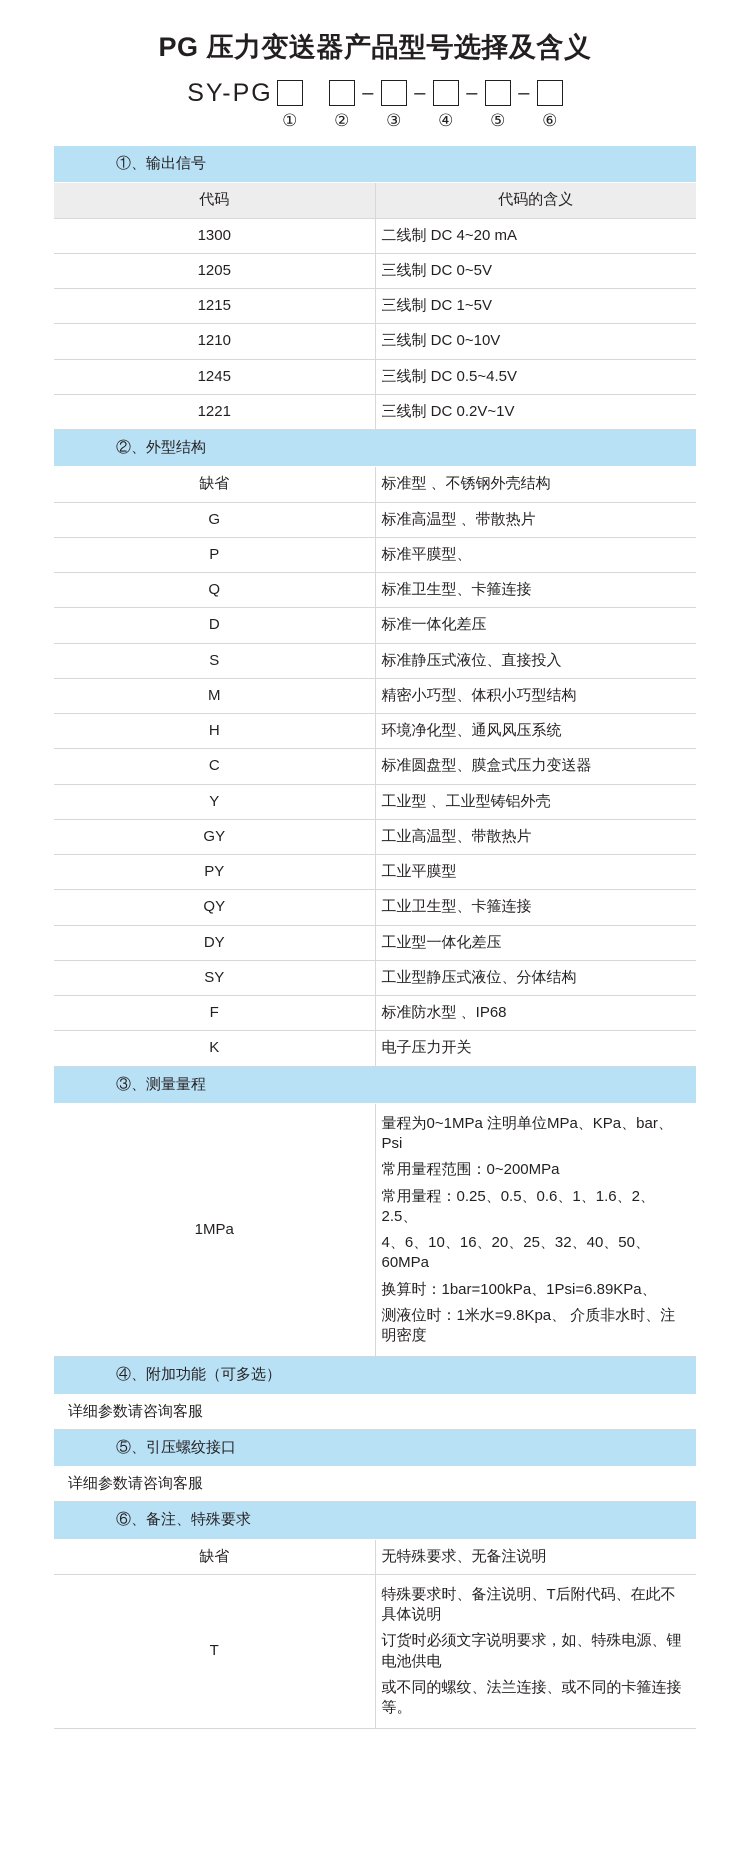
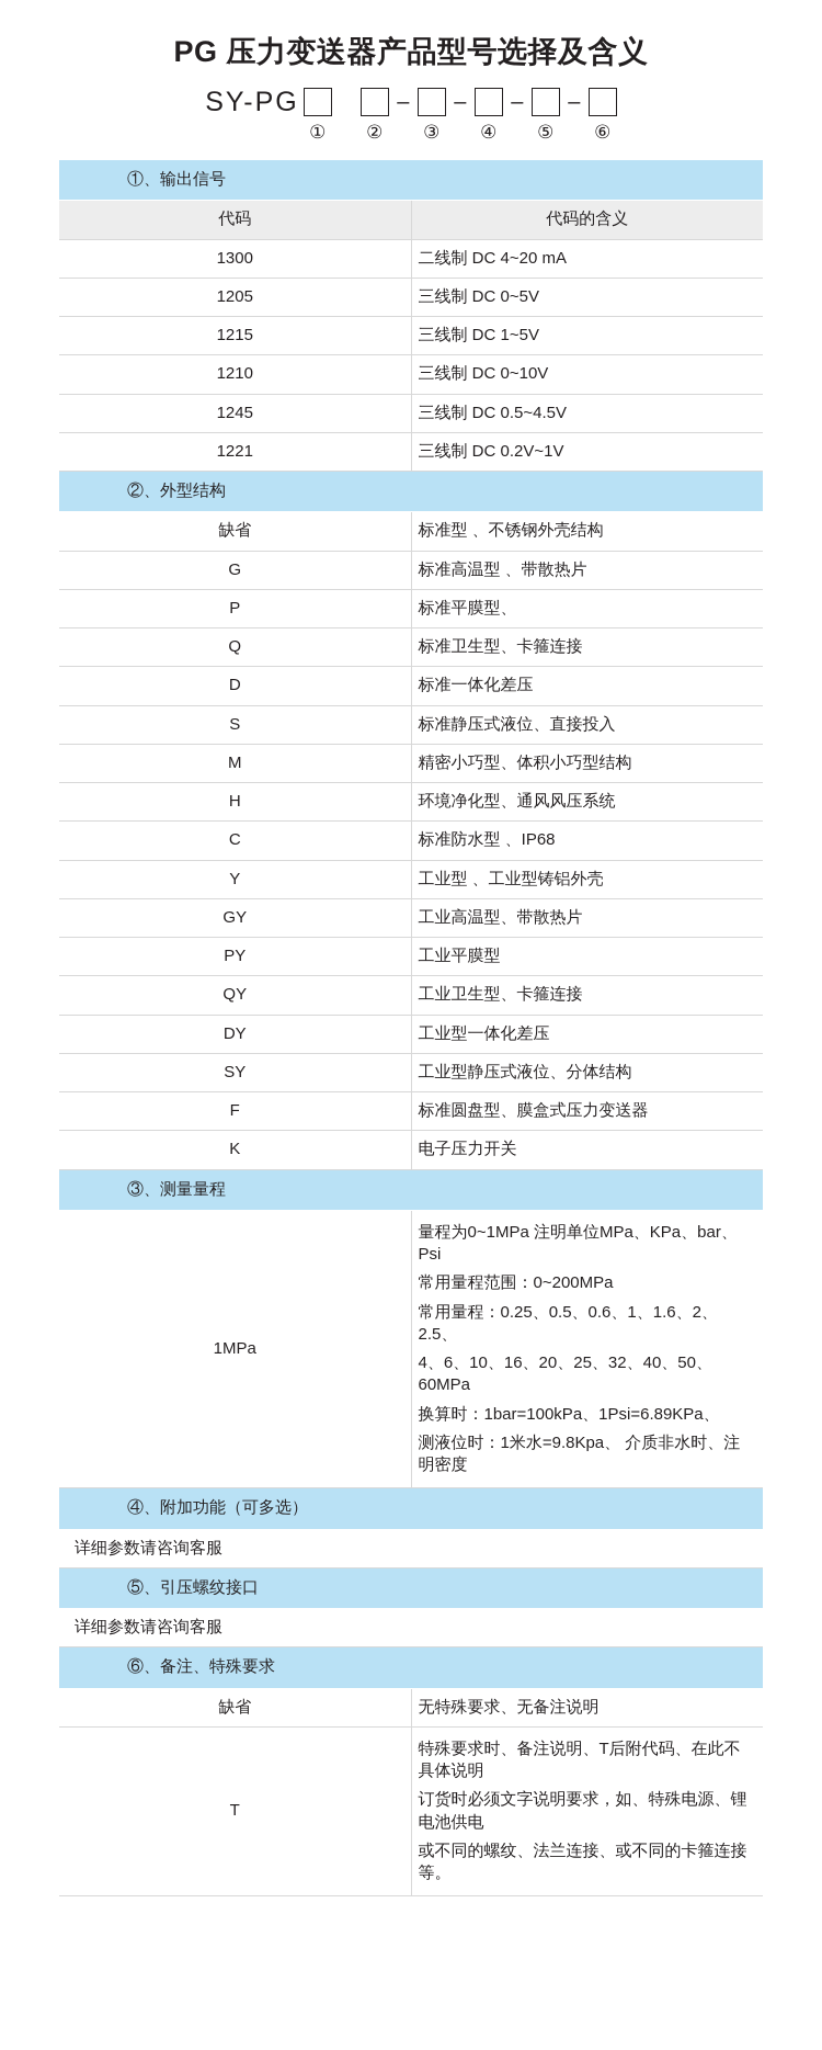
  PG 压力变送器产品型号选择及含义
  SY-PG
  –
  –
  –
  –
  ①
  ②
  ③
  ④
  ⑤
  ⑥
  ①、输出信号
  代码	代码的含义
  1300	二线制 DC 4~20 mA
  1205	三线制 DC 0~5V
  1215	三线制 DC 1~5V
  1210	三线制 DC 0~10V
  1245	三线制 DC 0.5~4.5V
  1221	三线制 DC 0.2V~1V
  ②、外型结构
  缺省	标准型 、不锈钢外壳结构
  G	标准高温型 、带散热片
  P	标准平膜型、
  Q	标准卫生型、卡箍连接
  D	标准一体化差压
  S	标准静压式液位、直接投入
  M	精密小巧型、体积小巧型结构
  H	环境净化型、通风风压系统
- C	标准圆盘型、膜盒式压力变送器
+ C	标准防水型 、IP68
  Y	工业型 、工业型铸铝外壳
  GY	工业高温型、带散热片
  PY	工业平膜型
  QY	工业卫生型、卡箍连接
  DY	工业型一体化差压
  SY	工业型静压式液位、分体结构
- F	标准防水型 、IP68
+ F	标准圆盘型、膜盒式压力变送器
  K	电子压力开关
  ③、测量量程
  1MPa	量程为0~1MPa 注明单位MPa、KPa、bar、Psi 常用量程范围：0~200MPa 常用量程：0.25、0.5、0.6、1、1.6、2、2.5、 4、6、10、16、20、25、32、40、50、60MPa 换算时：1bar=100kPa、1Psi=6.89KPa、 测液位时：1米水=9.8Kpa、 介质非水时、注明密度
  ④、附加功能（可多选）
  详细参数请咨询客服
  ⑤、引压螺纹接口
  详细参数请咨询客服
  ⑥、备注、特殊要求
  缺省	无特殊要求、无备注说明
  T	特殊要求时、备注说明、T后附代码、在此不具体说明 订货时必须文字说明要求，如、特殊电源、锂电池供电 或不同的螺纹、法兰连接、或不同的卡箍连接等。
